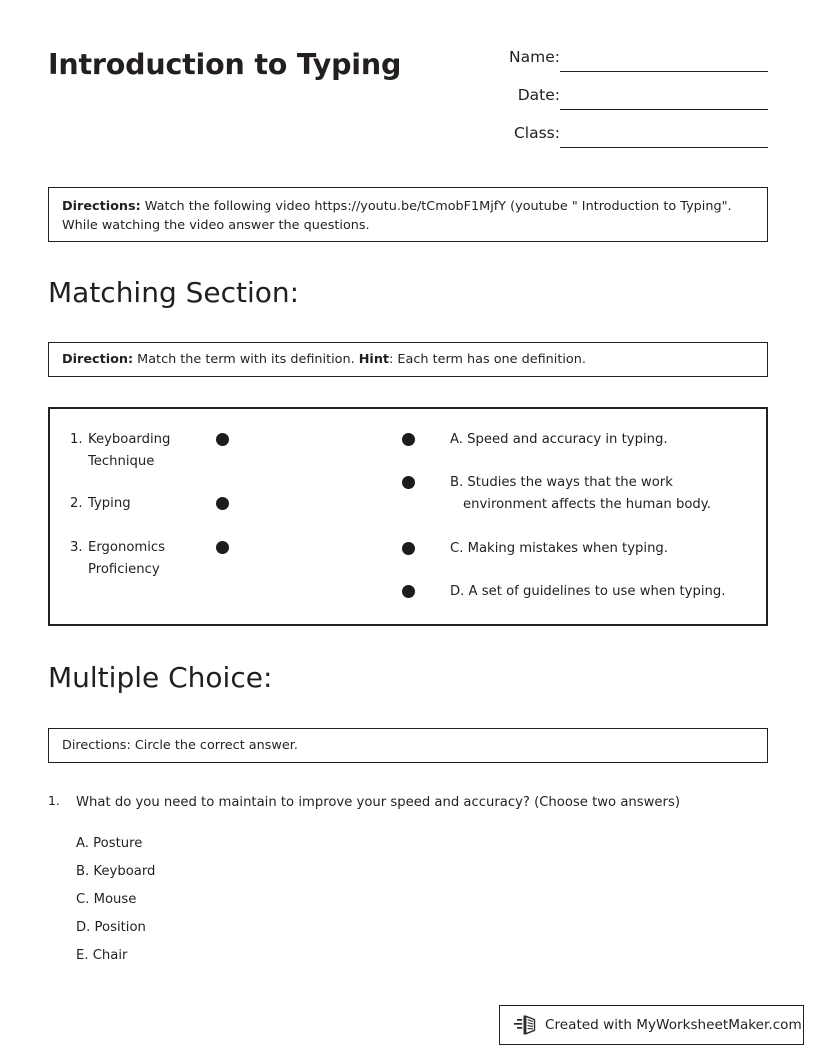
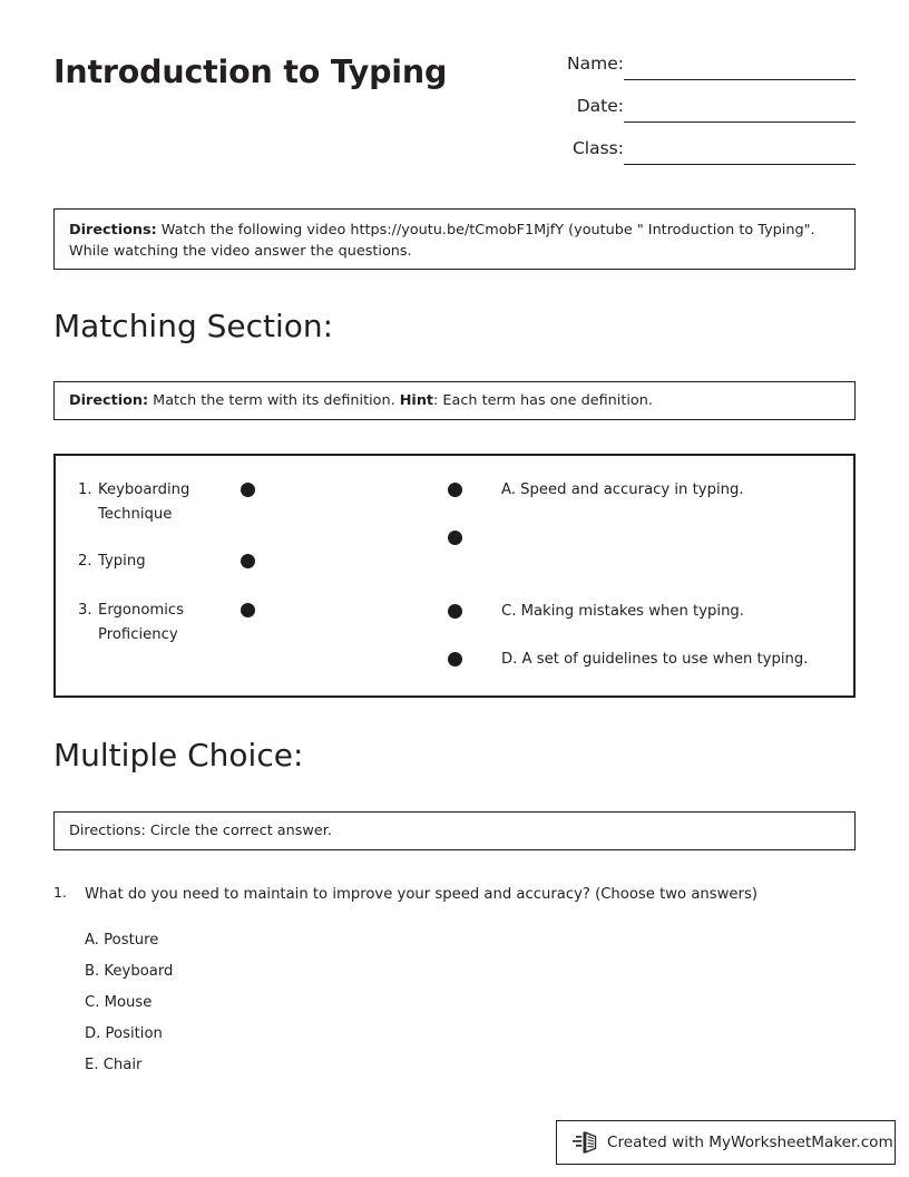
  Introduction to Typing
  Name:
  Date:
  Class:
  Directions: Watch the following video https://youtu.be/tCmobF1MjfY (youtube " Introduction to Typing".
  While watching the video answer the questions.
  Matching Section:
  Direction: Match the term with its definition. Hint: Each term has one definition.
  1.
  Keyboarding
  Technique
  2.
  Typing
  3.
  Ergonomics
  Proficiency
  A. Speed and accuracy in typing.
- B. Studies the ways that the work
- environment affects the human body.
  C. Making mistakes when typing.
  D. A set of guidelines to use when typing.
  Multiple Choice:
  Directions: Circle the correct answer.
  1.
  What do you need to maintain to improve your speed and accuracy? (Choose two answers)
  A. Posture
  B. Keyboard
  C. Mouse
  D. Position
  E. Chair
  Created with MyWorksheetMaker.com
